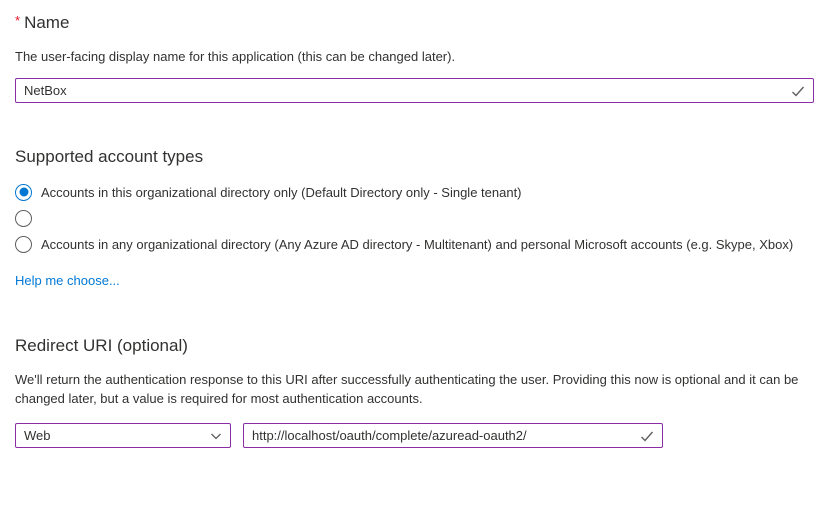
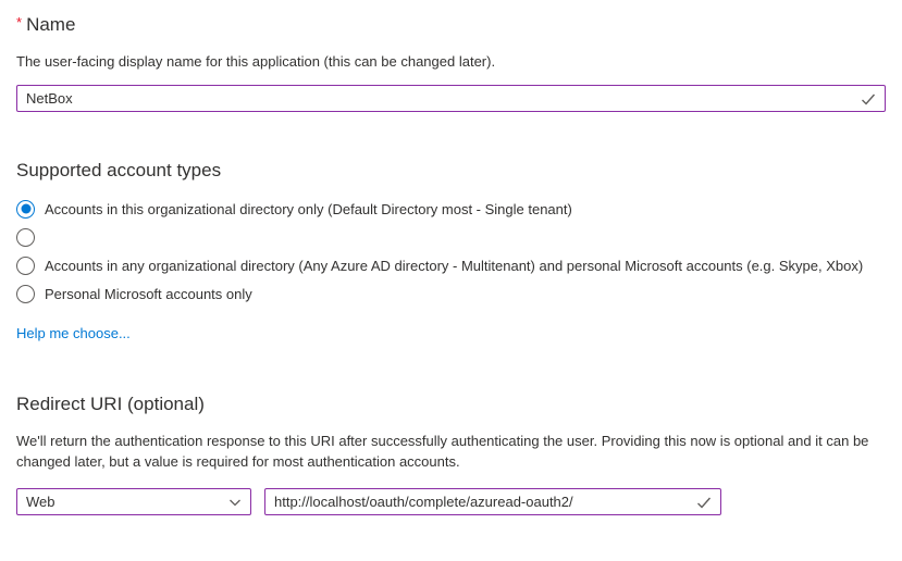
  * Name
  The user-facing display name for this application (this can be changed later).
  NetBox
  Supported account types
- Accounts in this organizational directory only (Default Directory only - Single tenant)
+ Accounts in this organizational directory only (Default Directory most - Single tenant)
  Accounts in any organizational directory (Any Azure AD directory - Multitenant) and personal Microsoft accounts (e.g. Skype, Xbox)
+ Personal Microsoft accounts only
  Help me choose...
  Redirect URI (optional)
  We'll return the authentication response to this URI after successfully authenticating the user. Providing this now is optional and it can be changed later, but a value is required for most authentication accounts.
  Web
  http://localhost/oauth/complete/azuread-oauth2/
